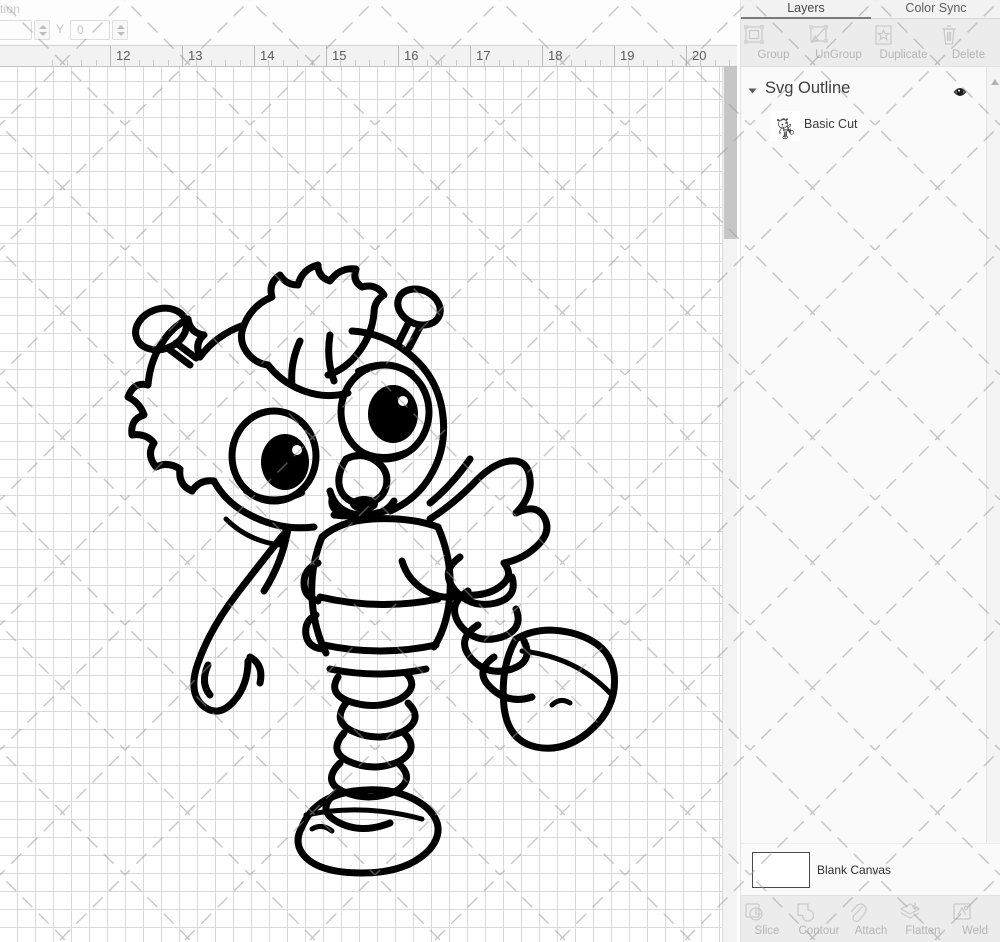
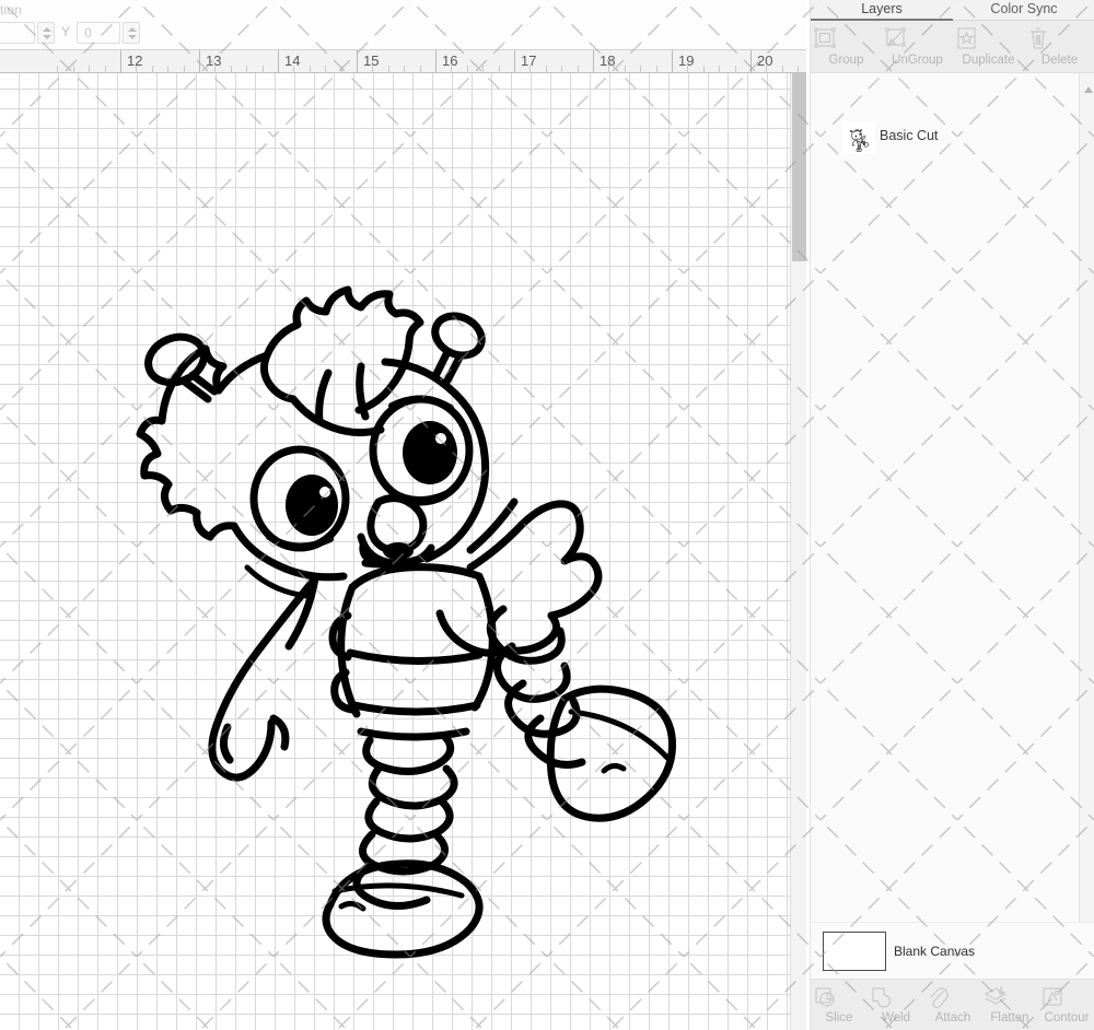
  tion
  Y
  0
  12
  13
  14
  15
  16
  17
  18
  19
  20
  Layers
  Color Sync
  Group
  UnGroup
  Duplicate
  Delete
- Svg Outline
  Basic Cut
  Blank Canvas
  Slice
- Contour
+ Weld
  Attach
  Flatten
- Weld
+ Contour
